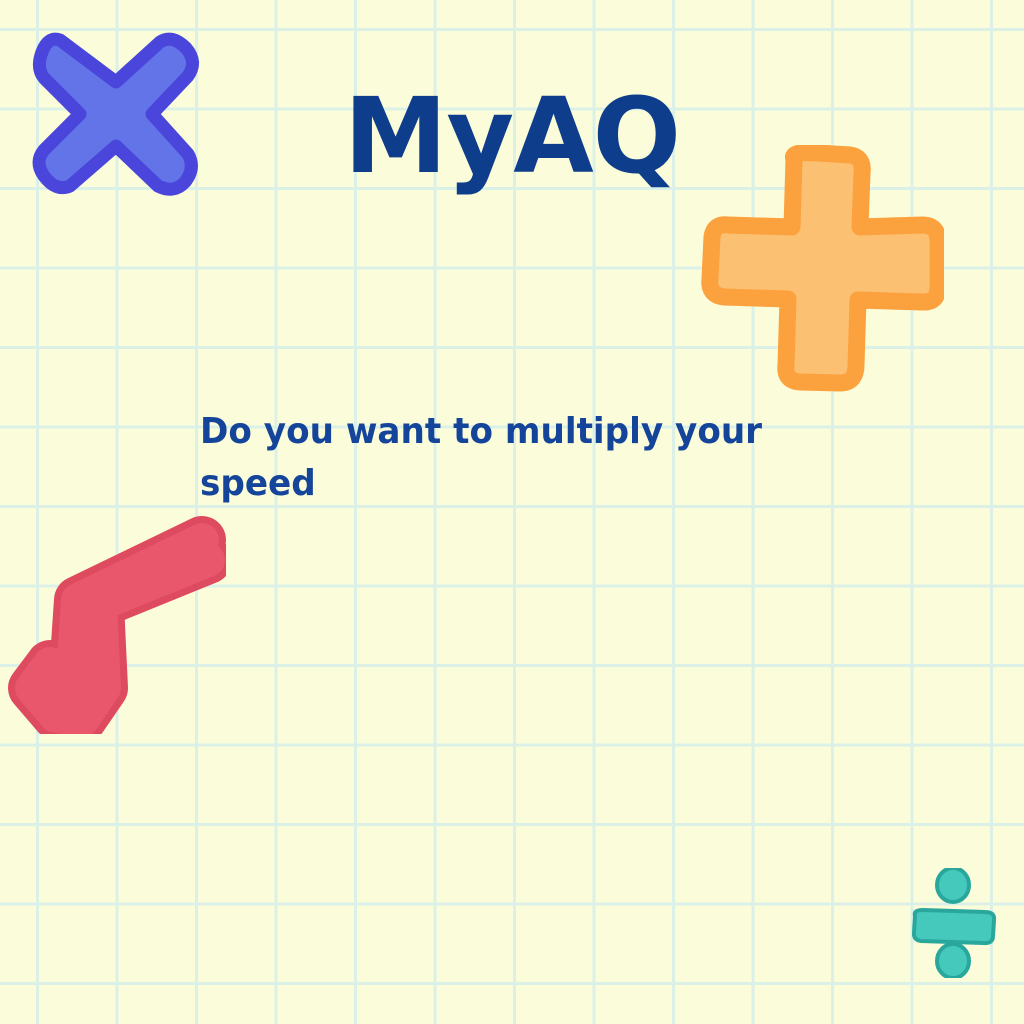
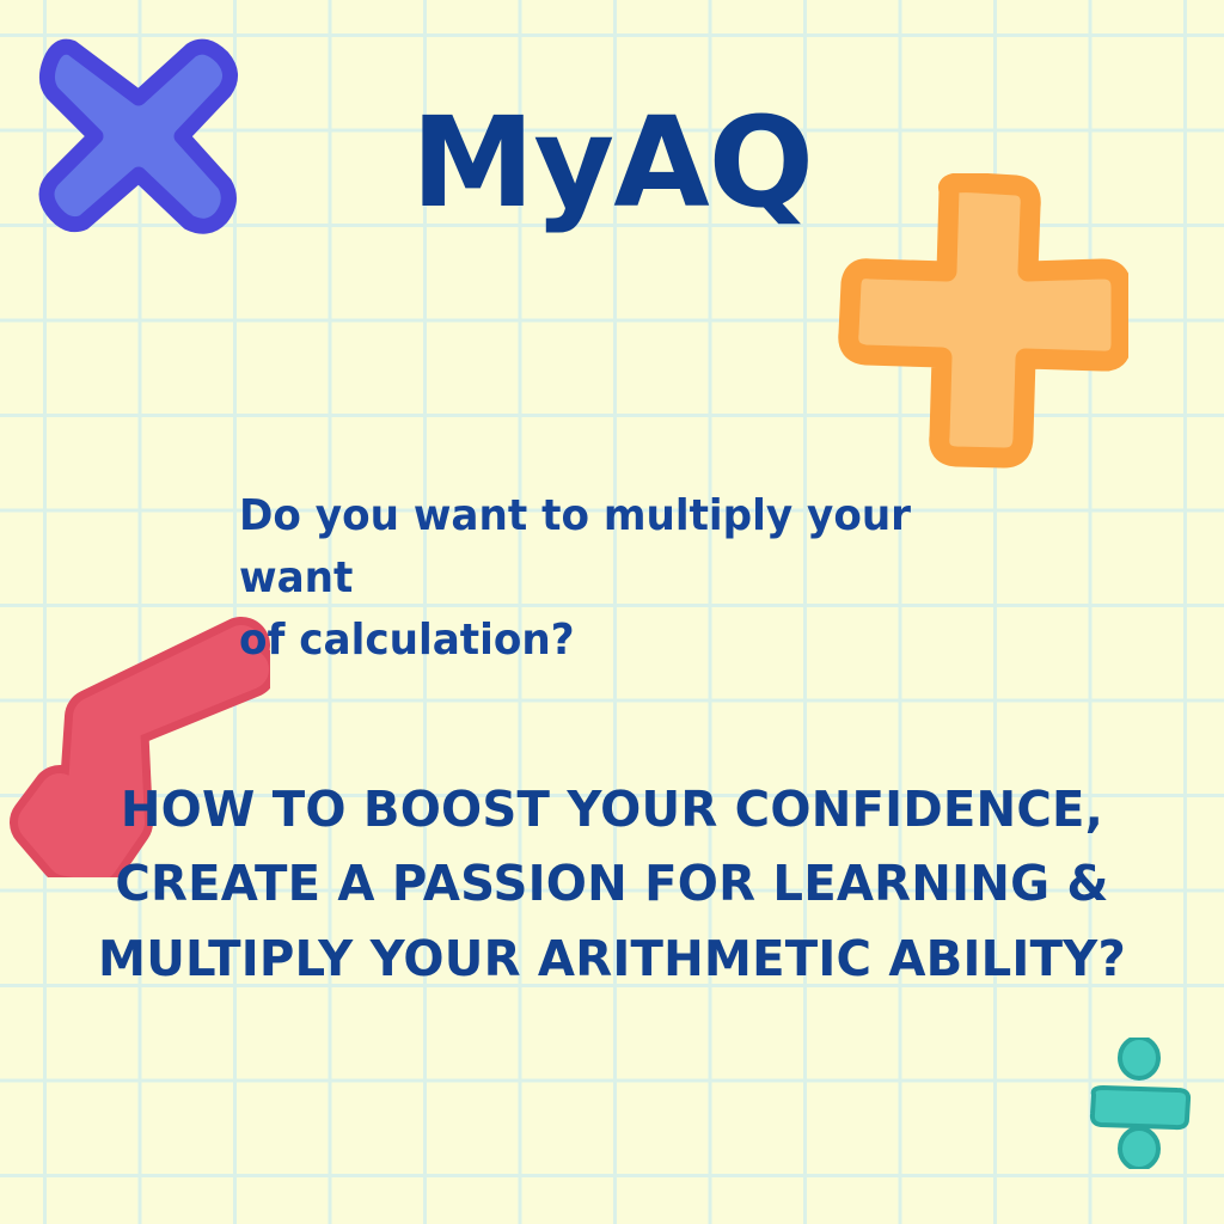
  MyAQ
- Do you want to multiply your speed
+ Do you want to multiply your want
+ of calculation?
+ HOW TO BOOST YOUR CONFIDENCE,
+ CREATE A PASSION FOR LEARNING &
+ MULTIPLY YOUR ARITHMETIC ABILITY?
